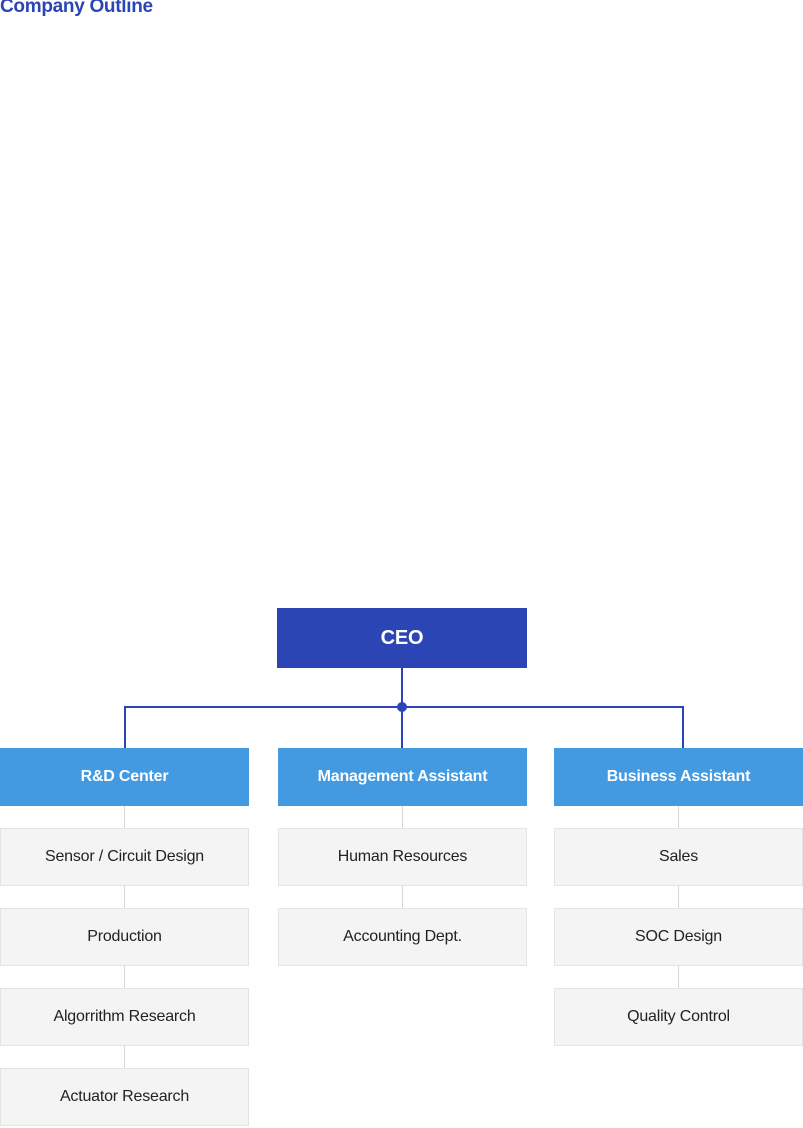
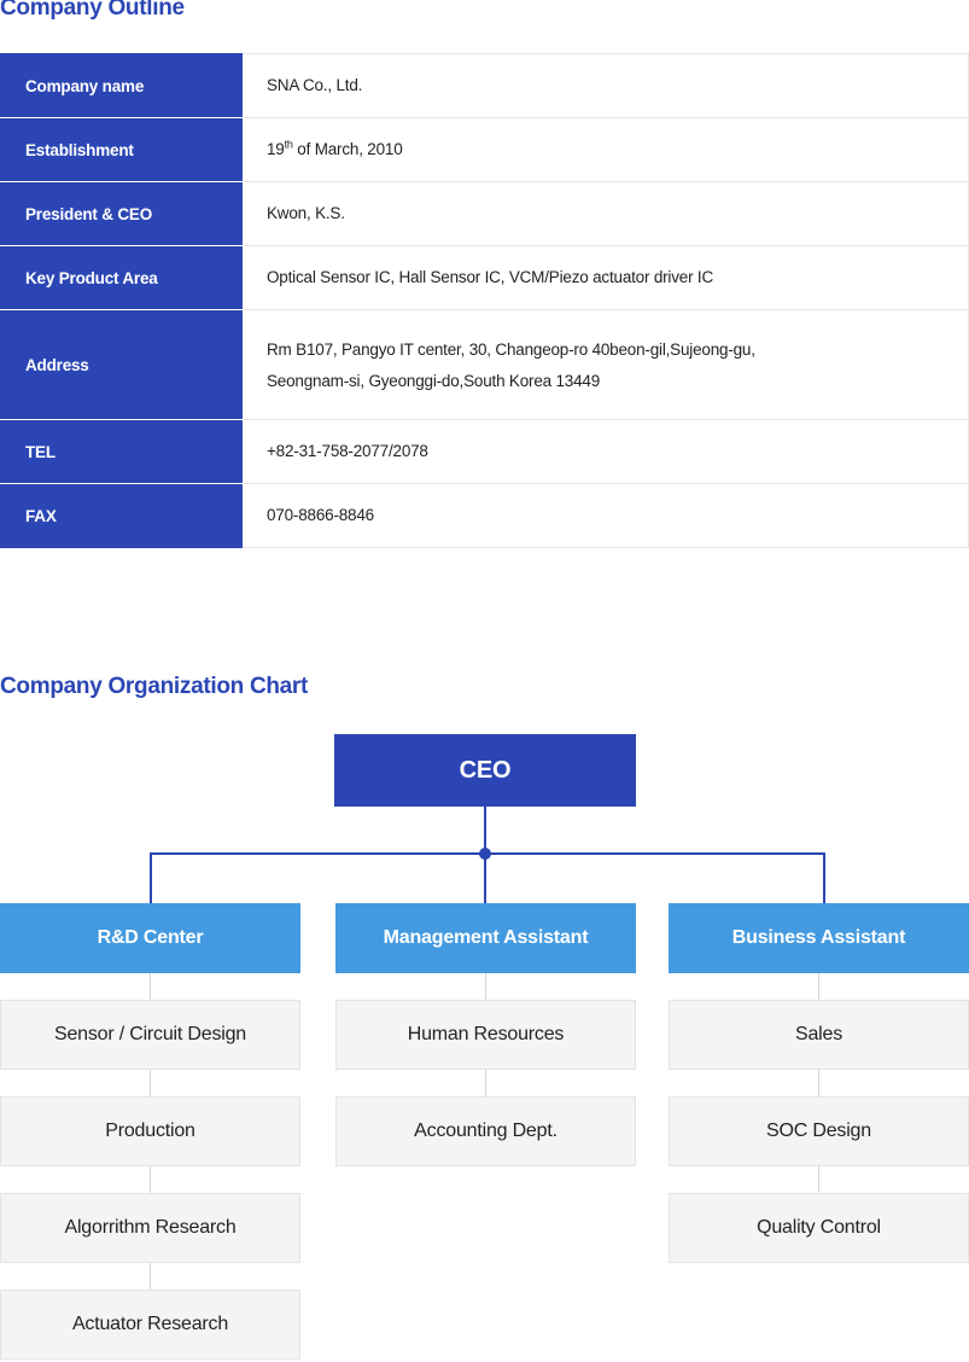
  Company Outline
+ Company name	SNA Co., Ltd.
+ Establishment	19th of March, 2010
+ President & CEO	Kwon, K.S.
+ Key Product Area	Optical Sensor IC, Hall Sensor IC, VCM/Piezo actuator driver IC
+ Address	Rm B107, Pangyo IT center, 30, Changeop-ro 40beon-gil,Sujeong-gu, Seongnam-si, Gyeonggi-do,South Korea 13449
+ TEL	+82-31-758-2077/2078
+ FAX	070-8866-8846
+ Company Organization Chart
  CEO
  R&D Center
  Management Assistant
  Business Assistant
  Sensor / Circuit Design
  Production
  Algorrithm Research
  Actuator Research
  Human Resources
  Accounting Dept.
  Sales
  SOC Design
  Quality Control
